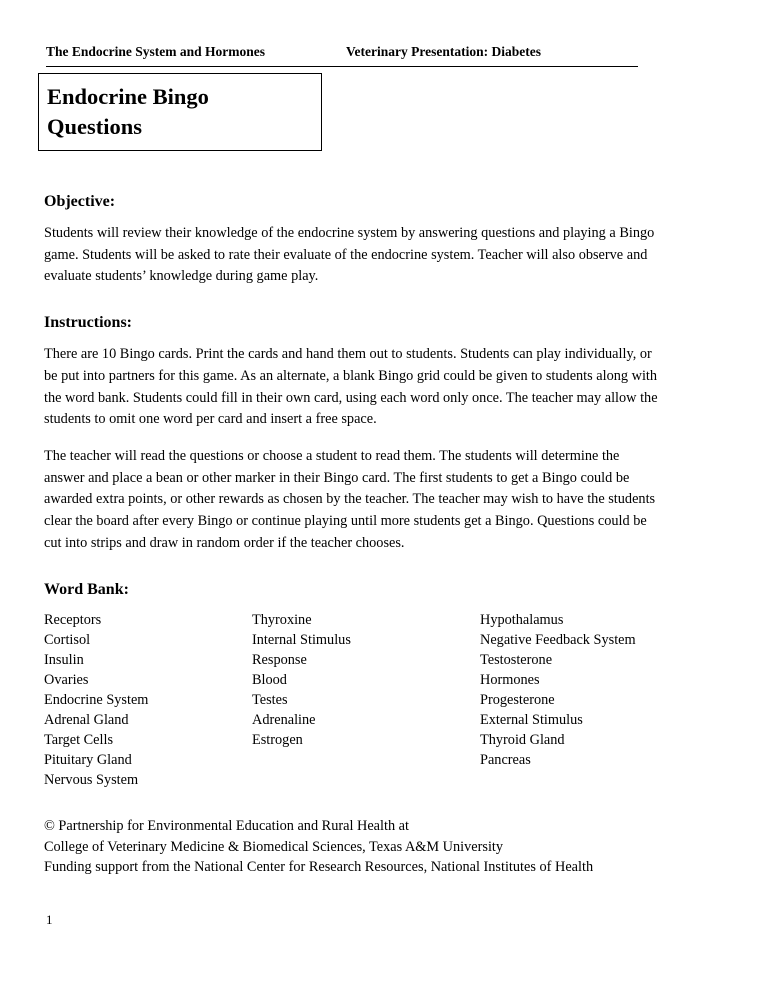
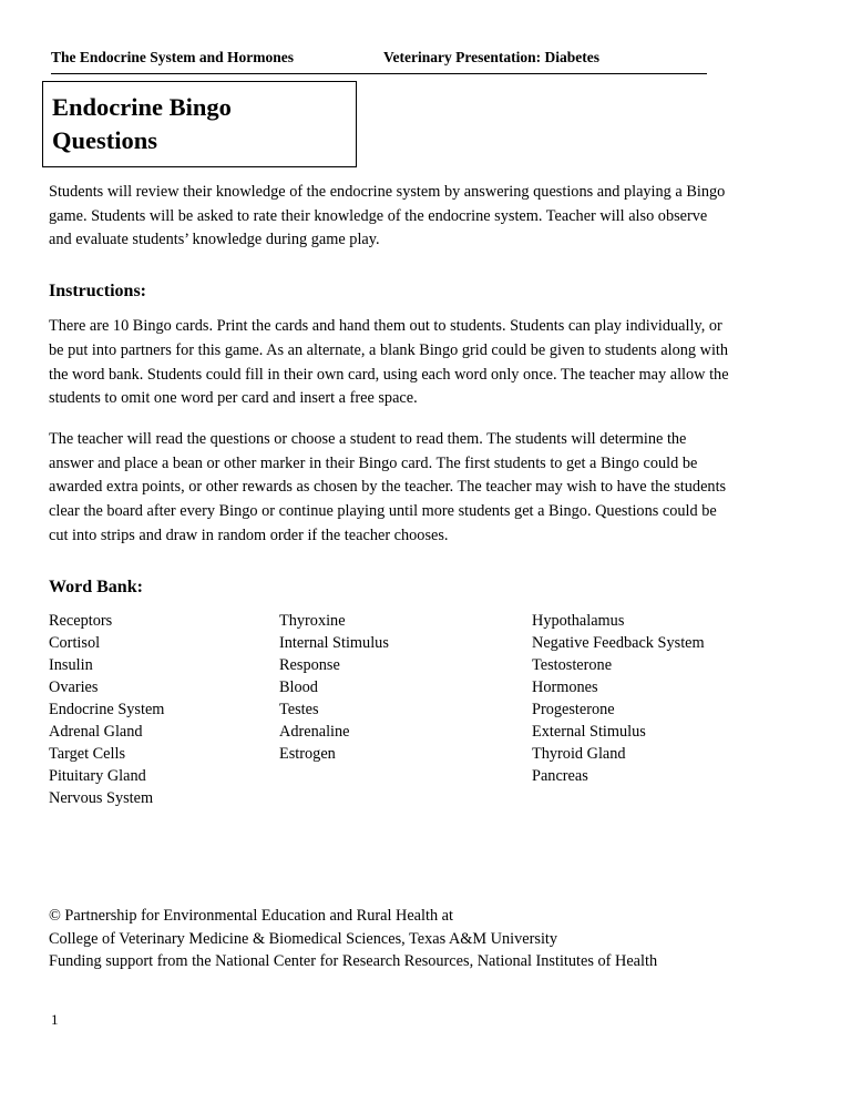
  The Endocrine System and Hormones
  Veterinary Presentation: Diabetes
  Endocrine Bingo
  Questions
- Objective:
- Students will review their knowledge of the endocrine system by answering questions and playing a Bingo game. Students will be asked to rate their evaluate of the endocrine system. Teacher will also observe and evaluate students’ knowledge during game play.
+ Students will review their knowledge of the endocrine system by answering questions and playing a Bingo game. Students will be asked to rate their knowledge of the endocrine system. Teacher will also observe and evaluate students’ knowledge during game play.
  Instructions:
  There are 10 Bingo cards. Print the cards and hand them out to students. Students can play individually, or be put into partners for this game. As an alternate, a blank Bingo grid could be given to students along with the word bank. Students could fill in their own card, using each word only once. The teacher may allow the students to omit one word per card and insert a free space.
  The teacher will read the questions or choose a student to read them. The students will determine the answer and place a bean or other marker in their Bingo card. The first students to get a Bingo could be awarded extra points, or other rewards as chosen by the teacher. The teacher may wish to have the students clear the board after every Bingo or continue playing until more students get a Bingo. Questions could be cut into strips and draw in random order if the teacher chooses.
  Word Bank:
  Receptors
  Cortisol
  Insulin
  Ovaries
  Endocrine System
  Adrenal Gland
  Target Cells
  Pituitary Gland
  Nervous System
  Thyroxine
  Internal Stimulus
  Response
  Blood
  Testes
  Adrenaline
  Estrogen
  Hypothalamus
  Negative Feedback System
  Testosterone
  Hormones
  Progesterone
  External Stimulus
  Thyroid Gland
  Pancreas
  © Partnership for Environmental Education and Rural Health at
  College of Veterinary Medicine & Biomedical Sciences, Texas A&M University
  Funding support from the National Center for Research Resources, National Institutes of Health
  1
